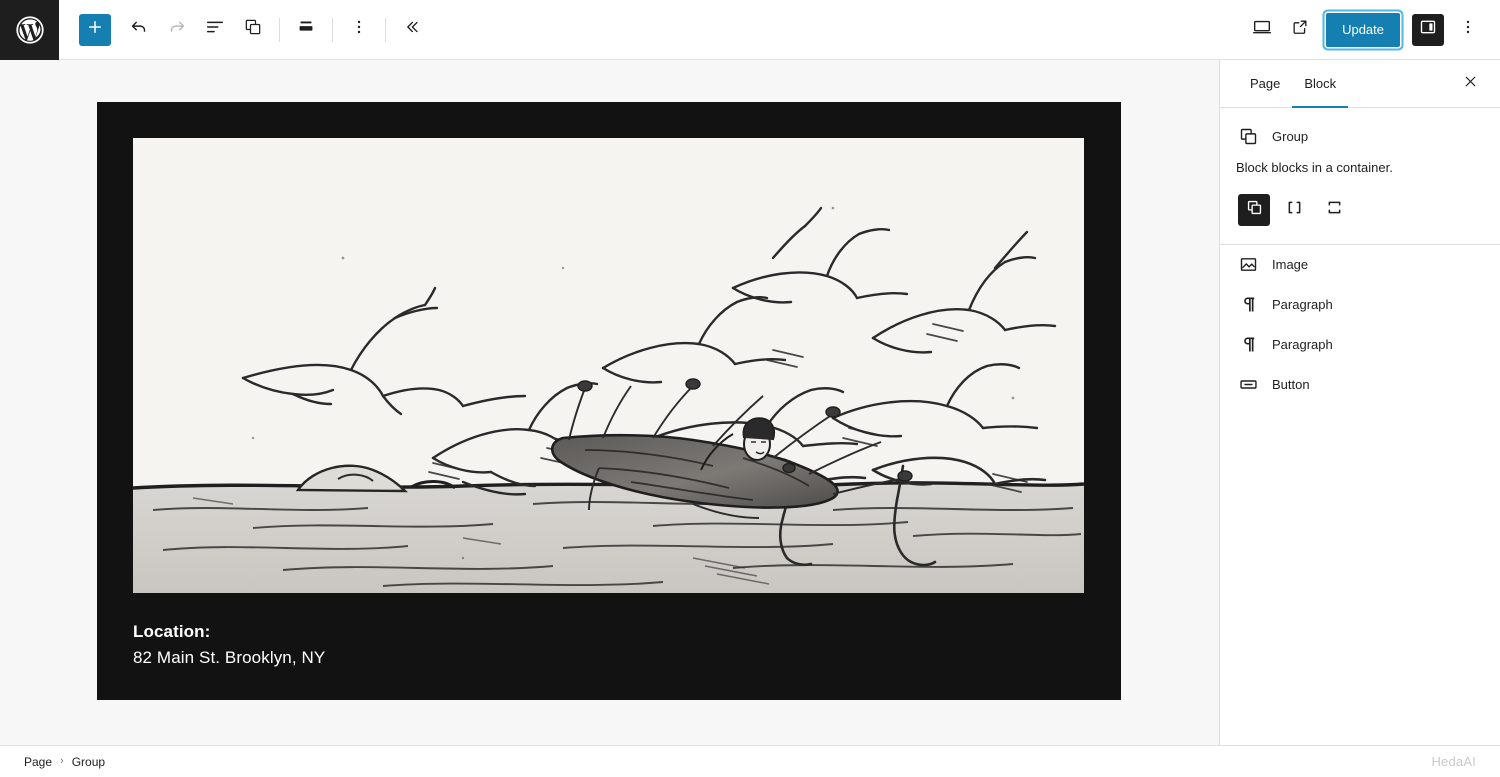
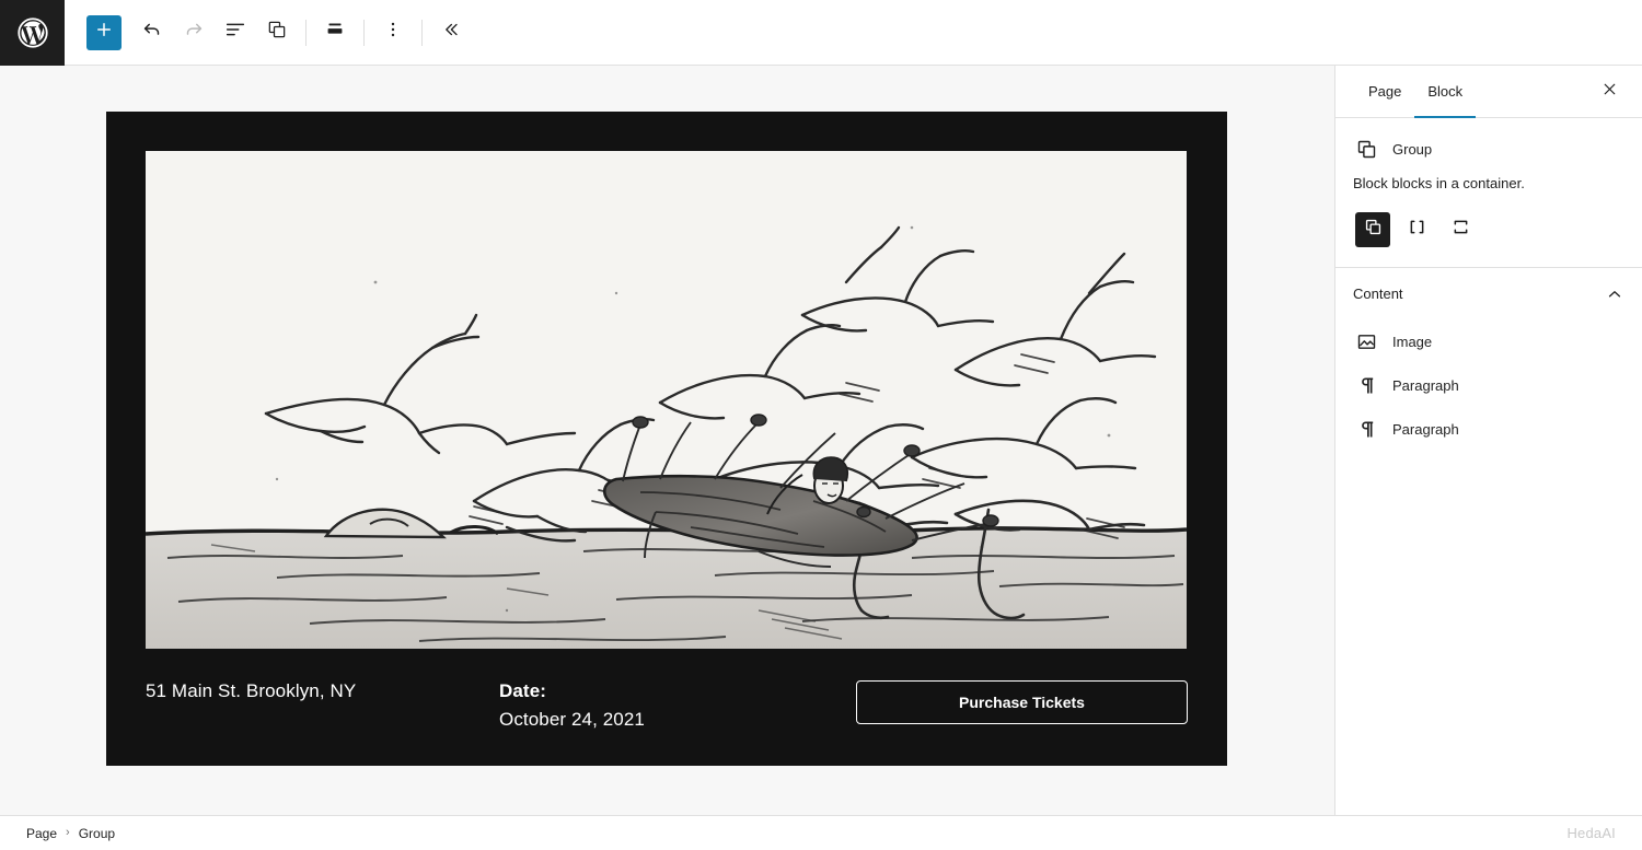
- Update
- Location:
- 82 Main St. Brooklyn, NY
+ 51 Main St. Brooklyn, NY
+ Date:
+ October 24, 2021
+ Purchase Tickets
  Page
  Block
  Group
  Block blocks in a container.
+ Content
  Image
  Paragraph
  Paragraph
- Button
  Page
  ›
  Group
  HedaAI
